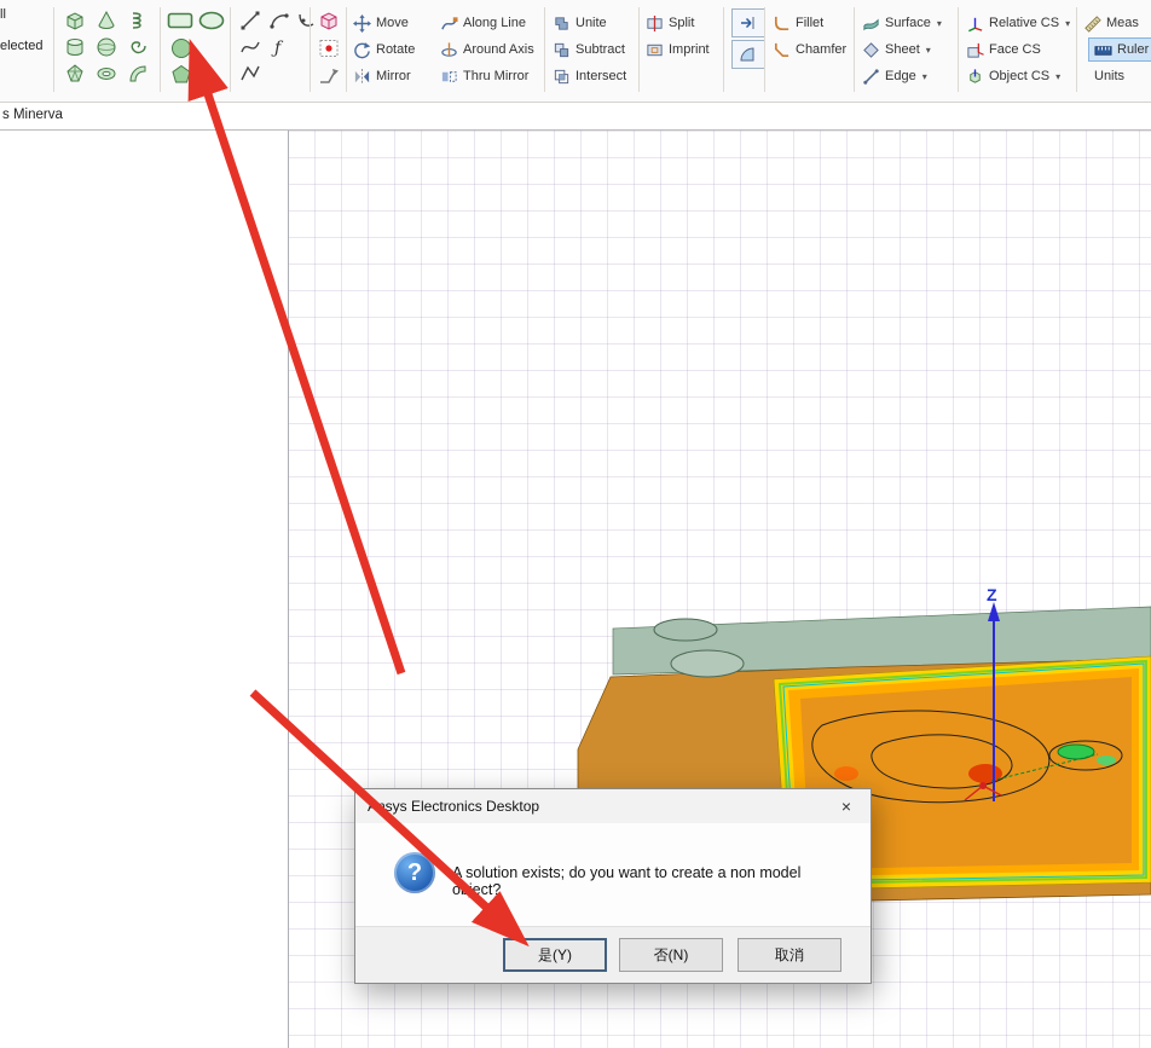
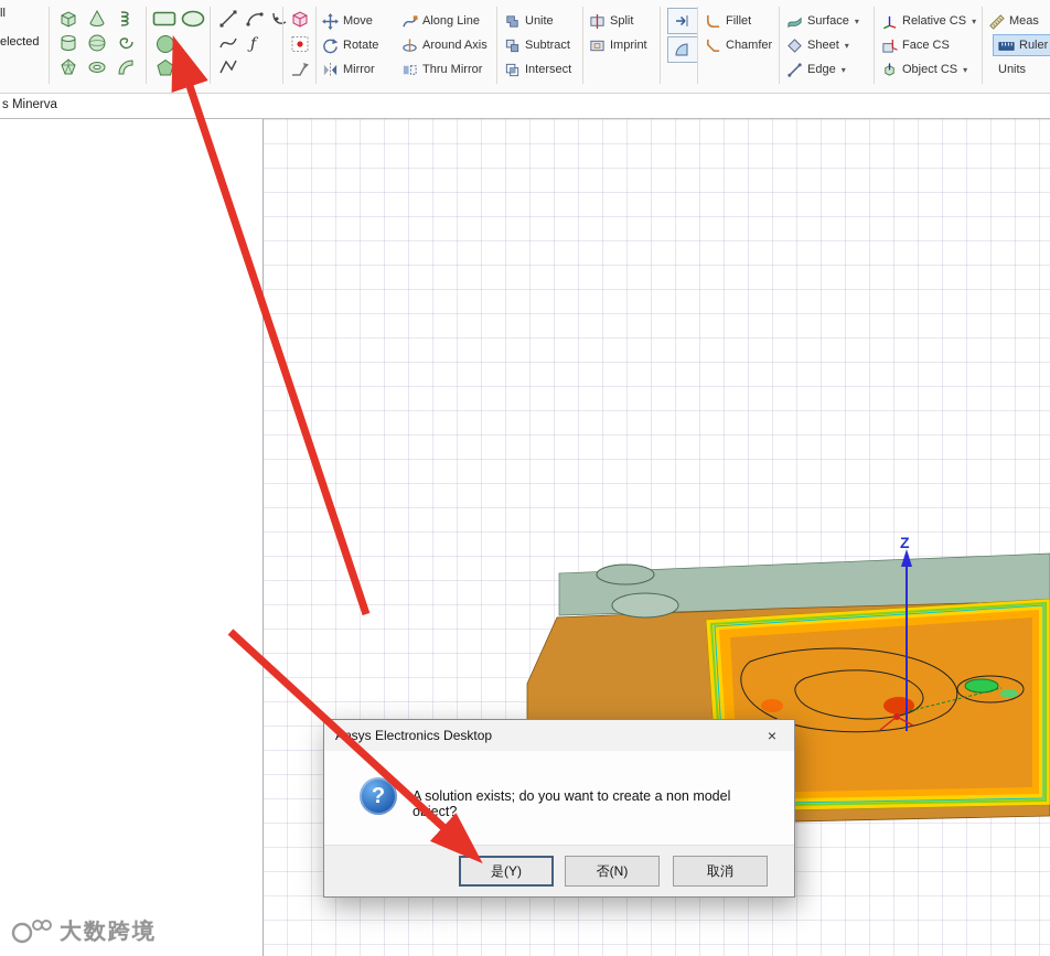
  ll
  elected
  ƒ
  Move
  Rotate
  Mirror
  Along Line
  Around Axis
  Thru Mirror
  Unite
  Subtract
  Intersect
  Split
  Imprint
  Fillet
  Chamfer
  Surface
  ▾
  Sheet
  ▾
  Edge
  ▾
  Relative CS
  ▾
  Face CS
  Object CS
  ▾
  Meas
  Ruler
  Units
  s Minerva
  Z
  sys Electronics Desktop
  ×
  ?
  A solution exists; do you want to create a non model oect?
  是(Y)
  否(N)
  取消
+ 大数跨境
